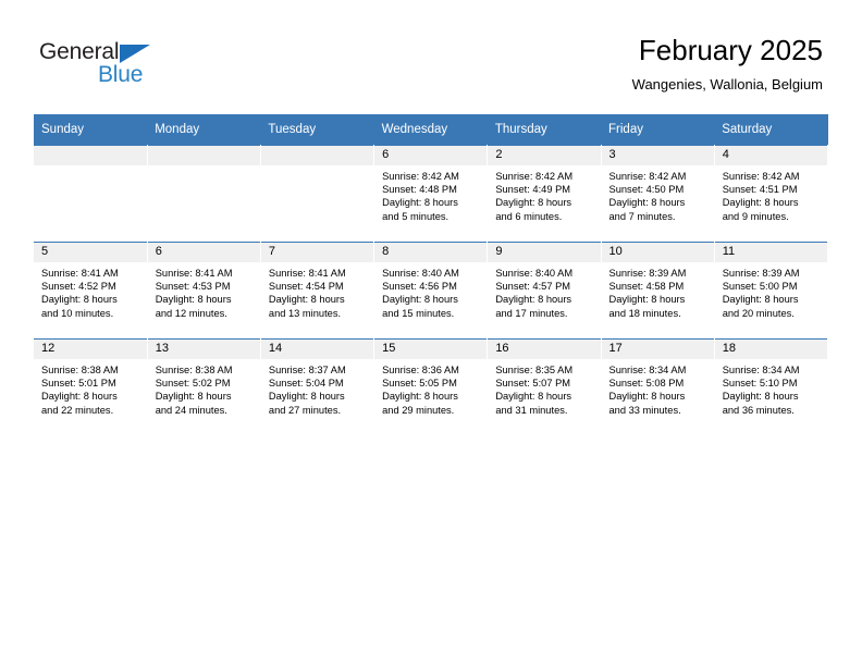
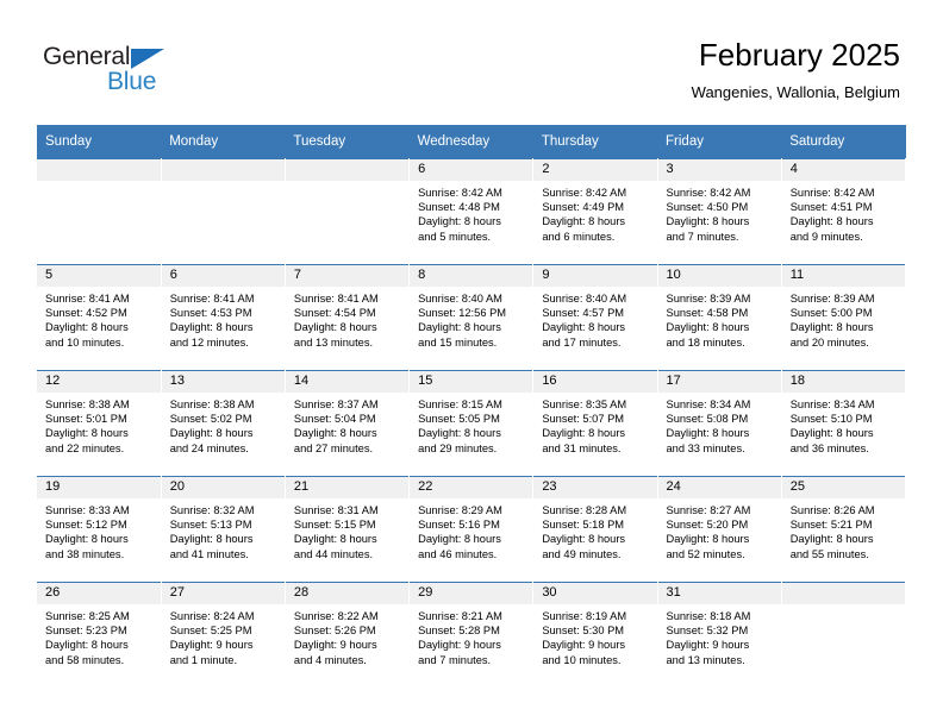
  General
  Blue
  February 2025
  Wangenies, Wallonia, Belgium
  Sunday	Monday	Tuesday	Wednesday	Thursday	Friday	Saturday
  			6Sunrise: 8:42 AMSunset: 4:48 PMDaylight: 8 hoursand 5 minutes.	2Sunrise: 8:42 AMSunset: 4:49 PMDaylight: 8 hoursand 6 minutes.	3Sunrise: 8:42 AMSunset: 4:50 PMDaylight: 8 hoursand 7 minutes.	4Sunrise: 8:42 AMSunset: 4:51 PMDaylight: 8 hoursand 9 minutes.
- 5Sunrise: 8:41 AMSunset: 4:52 PMDaylight: 8 hoursand 10 minutes.	6Sunrise: 8:41 AMSunset: 4:53 PMDaylight: 8 hoursand 12 minutes.	7Sunrise: 8:41 AMSunset: 4:54 PMDaylight: 8 hoursand 13 minutes.	8Sunrise: 8:40 AMSunset: 4:56 PMDaylight: 8 hoursand 15 minutes.	9Sunrise: 8:40 AMSunset: 4:57 PMDaylight: 8 hoursand 17 minutes.	10Sunrise: 8:39 AMSunset: 4:58 PMDaylight: 8 hoursand 18 minutes.	11Sunrise: 8:39 AMSunset: 5:00 PMDaylight: 8 hoursand 20 minutes.
+ 5Sunrise: 8:41 AMSunset: 4:52 PMDaylight: 8 hoursand 10 minutes.	6Sunrise: 8:41 AMSunset: 4:53 PMDaylight: 8 hoursand 12 minutes.	7Sunrise: 8:41 AMSunset: 4:54 PMDaylight: 8 hoursand 13 minutes.	8Sunrise: 8:40 AMSunset: 12:56 PMDaylight: 8 hoursand 15 minutes.	9Sunrise: 8:40 AMSunset: 4:57 PMDaylight: 8 hoursand 17 minutes.	10Sunrise: 8:39 AMSunset: 4:58 PMDaylight: 8 hoursand 18 minutes.	11Sunrise: 8:39 AMSunset: 5:00 PMDaylight: 8 hoursand 20 minutes.
- 12Sunrise: 8:38 AMSunset: 5:01 PMDaylight: 8 hoursand 22 minutes.	13Sunrise: 8:38 AMSunset: 5:02 PMDaylight: 8 hoursand 24 minutes.	14Sunrise: 8:37 AMSunset: 5:04 PMDaylight: 8 hoursand 27 minutes.	15Sunrise: 8:36 AMSunset: 5:05 PMDaylight: 8 hoursand 29 minutes.	16Sunrise: 8:35 AMSunset: 5:07 PMDaylight: 8 hoursand 31 minutes.	17Sunrise: 8:34 AMSunset: 5:08 PMDaylight: 8 hoursand 33 minutes.	18Sunrise: 8:34 AMSunset: 5:10 PMDaylight: 8 hoursand 36 minutes.
+ 12Sunrise: 8:38 AMSunset: 5:01 PMDaylight: 8 hoursand 22 minutes.	13Sunrise: 8:38 AMSunset: 5:02 PMDaylight: 8 hoursand 24 minutes.	14Sunrise: 8:37 AMSunset: 5:04 PMDaylight: 8 hoursand 27 minutes.	15Sunrise: 8:15 AMSunset: 5:05 PMDaylight: 8 hoursand 29 minutes.	16Sunrise: 8:35 AMSunset: 5:07 PMDaylight: 8 hoursand 31 minutes.	17Sunrise: 8:34 AMSunset: 5:08 PMDaylight: 8 hoursand 33 minutes.	18Sunrise: 8:34 AMSunset: 5:10 PMDaylight: 8 hoursand 36 minutes.
+ 19Sunrise: 8:33 AMSunset: 5:12 PMDaylight: 8 hoursand 38 minutes.	20Sunrise: 8:32 AMSunset: 5:13 PMDaylight: 8 hoursand 41 minutes.	21Sunrise: 8:31 AMSunset: 5:15 PMDaylight: 8 hoursand 44 minutes.	22Sunrise: 8:29 AMSunset: 5:16 PMDaylight: 8 hoursand 46 minutes.	23Sunrise: 8:28 AMSunset: 5:18 PMDaylight: 8 hoursand 49 minutes.	24Sunrise: 8:27 AMSunset: 5:20 PMDaylight: 8 hoursand 52 minutes.	25Sunrise: 8:26 AMSunset: 5:21 PMDaylight: 8 hoursand 55 minutes.
+ 26Sunrise: 8:25 AMSunset: 5:23 PMDaylight: 8 hoursand 58 minutes.	27Sunrise: 8:24 AMSunset: 5:25 PMDaylight: 9 hoursand 1 minute.	28Sunrise: 8:22 AMSunset: 5:26 PMDaylight: 9 hoursand 4 minutes.	29Sunrise: 8:21 AMSunset: 5:28 PMDaylight: 9 hoursand 7 minutes.	30Sunrise: 8:19 AMSunset: 5:30 PMDaylight: 9 hoursand 10 minutes.	31Sunrise: 8:18 AMSunset: 5:32 PMDaylight: 9 hoursand 13 minutes.
